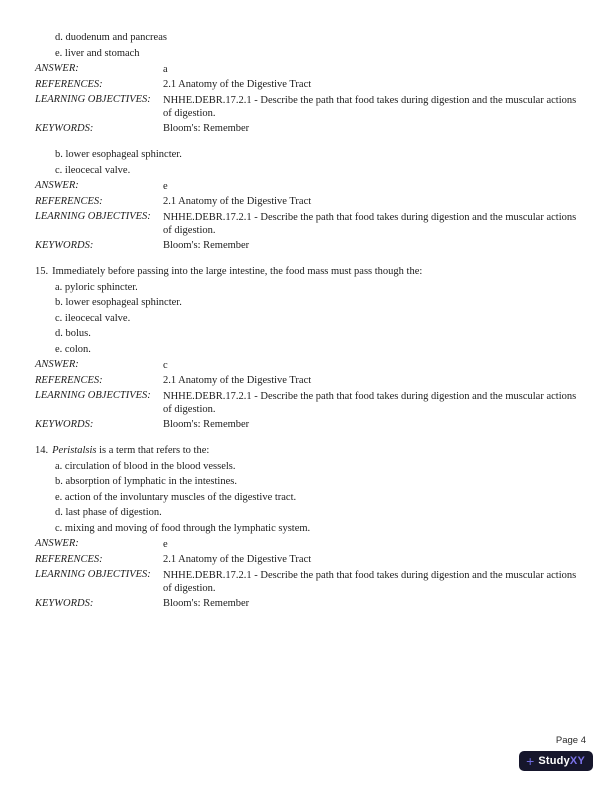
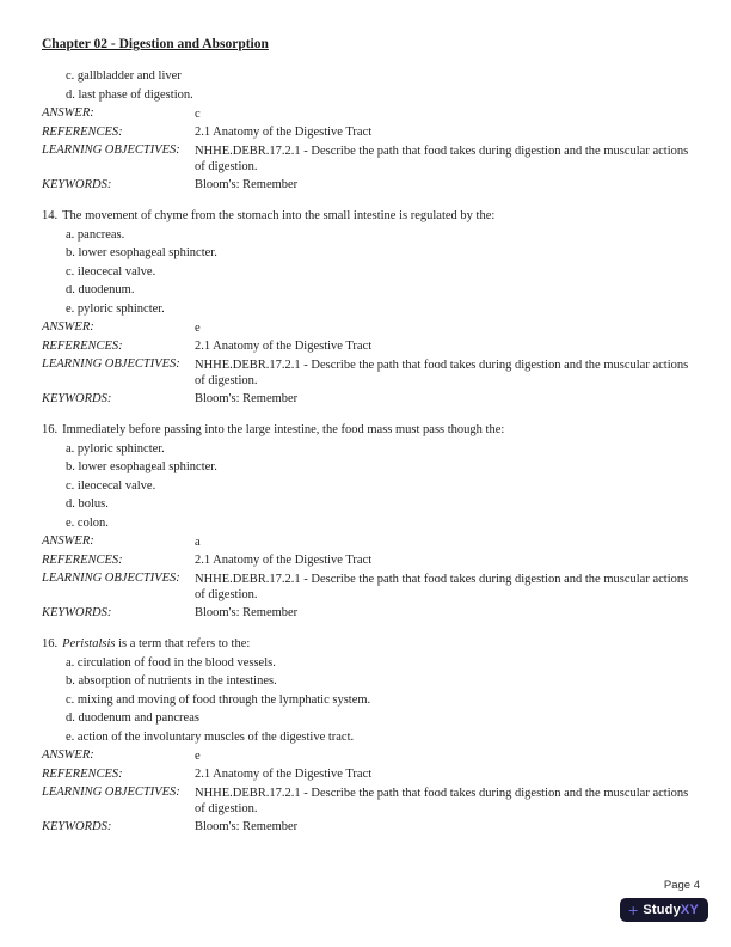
+ Chapter 02 - Digestion and Absorption
+ c. gallbladder and liver
- d. duodenum and pancreas
+ d. last phase of digestion.
- e. liver and stomach
  ANSWER:
- a
+ c
  REFERENCES:
  2.1 Anatomy of the Digestive Tract
  LEARNING OBJECTIVES:
  NHHE.DEBR.17.2.1 - Describe the path that food takes during digestion and the muscular actions of digestion.
  KEYWORDS:
  Bloom's: Remember
+ 14. The movement of chyme from the stomach into the small intestine is regulated by the:
+ a. pancreas.
  b. lower esophageal sphincter.
  c. ileocecal valve.
+ d. duodenum.
+ e. pyloric sphincter.
  ANSWER:
  e
  REFERENCES:
  2.1 Anatomy of the Digestive Tract
  LEARNING OBJECTIVES:
  NHHE.DEBR.17.2.1 - Describe the path that food takes during digestion and the muscular actions of digestion.
  KEYWORDS:
  Bloom's: Remember
- 15. Immediately before passing into the large intestine, the food mass must pass though the:
+ 16. Immediately before passing into the large intestine, the food mass must pass though the:
  a. pyloric sphincter.
  b. lower esophageal sphincter.
  c. ileocecal valve.
  d. bolus.
  e. colon.
  ANSWER:
- c
+ a
  REFERENCES:
  2.1 Anatomy of the Digestive Tract
  LEARNING OBJECTIVES:
  NHHE.DEBR.17.2.1 - Describe the path that food takes during digestion and the muscular actions of digestion.
  KEYWORDS:
  Bloom's: Remember
- 14. Peristalsis is a term that refers to the:
+ 16. Peristalsis is a term that refers to the:
- a. circulation of blood in the blood vessels.
+ a. circulation of food in the blood vessels.
- b. absorption of lymphatic in the intestines.
+ b. absorption of nutrients in the intestines.
- e. action of the involuntary muscles of the digestive tract.
+ c. mixing and moving of food through the lymphatic system.
- d. last phase of digestion.
+ d. duodenum and pancreas
- c. mixing and moving of food through the lymphatic system.
+ e. action of the involuntary muscles of the digestive tract.
  ANSWER:
  e
  REFERENCES:
  2.1 Anatomy of the Digestive Tract
  LEARNING OBJECTIVES:
  NHHE.DEBR.17.2.1 - Describe the path that food takes during digestion and the muscular actions of digestion.
  KEYWORDS:
  Bloom's: Remember
  Page 4
  +
  StudyXY
